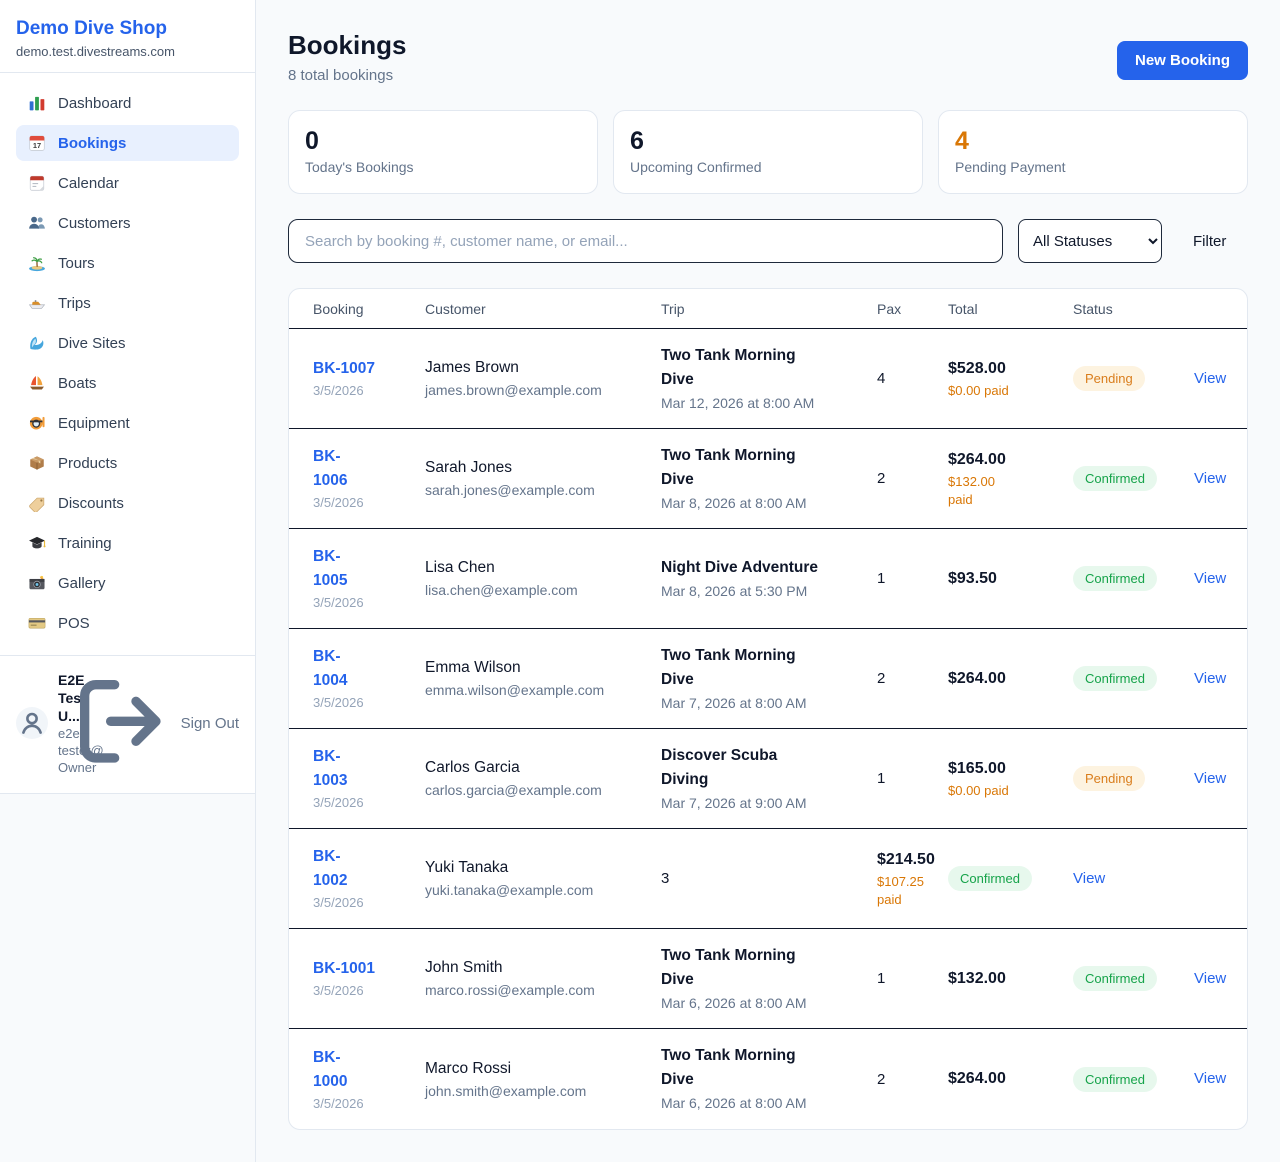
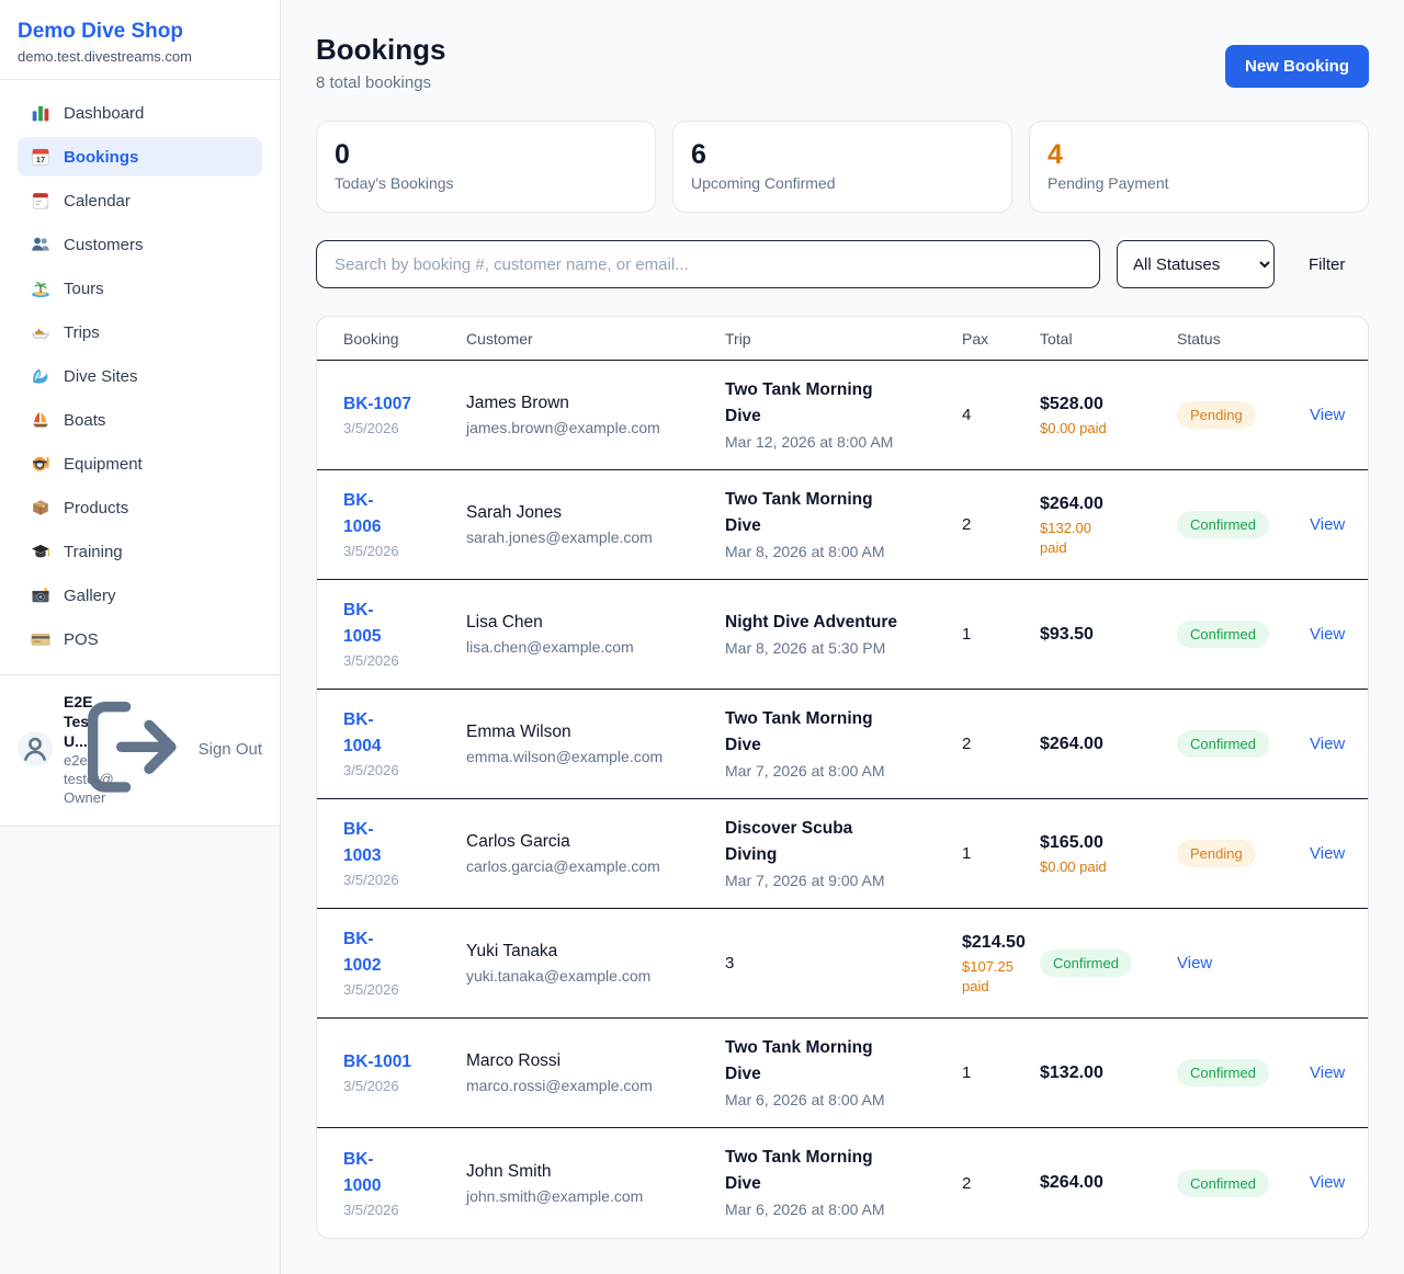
  Demo Dive Shop
  demo.test.divestreams.com
  Dashboard
  17
  Bookings
  Calendar
  Customers
  Tours
  Trips
  Dive Sites
  Boats
  Equipment
  Products
- Discounts
  Training
  Gallery
  POS
  Sign Out
  Bookings
  8 total bookings
  New Booking
  0
  Today's Bookings
  6
  Upcoming Confirmed
  4
  Pending Payment
  Search by booking #, customer name, or email...
  All Statuses
  Filter
  Booking
  Customer
  Trip
  Pax
  Total
  Status
  BK-1007
  3/5/2026
  James Brown
  james.brown@example.com
  Two Tank Morning
  Dive
  Mar 12, 2026 at 8:00 AM
  4
  $528.00
  $0.00 paid
  Pending
  View
  BK-
  1006
  3/5/2026
  Sarah Jones
  sarah.jones@example.com
  Two Tank Morning
  Dive
  Mar 8, 2026 at 8:00 AM
  2
  $264.00
  $132.00
  paid
  Confirmed
  View
  BK-
  1005
  3/5/2026
  Lisa Chen
  lisa.chen@example.com
  Night Dive Adventure
  Mar 8, 2026 at 5:30 PM
  1
  $93.50
  Confirmed
  View
  BK-
  1004
  3/5/2026
  Emma Wilson
  emma.wilson@example.com
  Two Tank Morning
  Dive
  Mar 7, 2026 at 8:00 AM
  2
  $264.00
  Confirmed
  View
  BK-
  1003
  3/5/2026
  Carlos Garcia
  carlos.garcia@example.com
  Discover Scuba
  Diving
  Mar 7, 2026 at 9:00 AM
  1
  $165.00
  $0.00 paid
  Pending
  View
  BK-
  1002
  3/5/2026
  Yuki Tanaka
  yuki.tanaka@example.com
  3
  $214.50
  $107.25 paid
  Confirmed
  View
  BK-1001
  3/5/2026
- John Smith
+ Marco Rossi
  marco.rossi@example.com
  Two Tank Morning
  Dive
  Mar 6, 2026 at 8:00 AM
  1
  $132.00
  Confirmed
  View
  BK-
  1000
  3/5/2026
- Marco Rossi
+ John Smith
  john.smith@example.com
  Two Tank Morning
  Dive
  Mar 6, 2026 at 8:00 AM
  2
  $264.00
  Confirmed
  View
